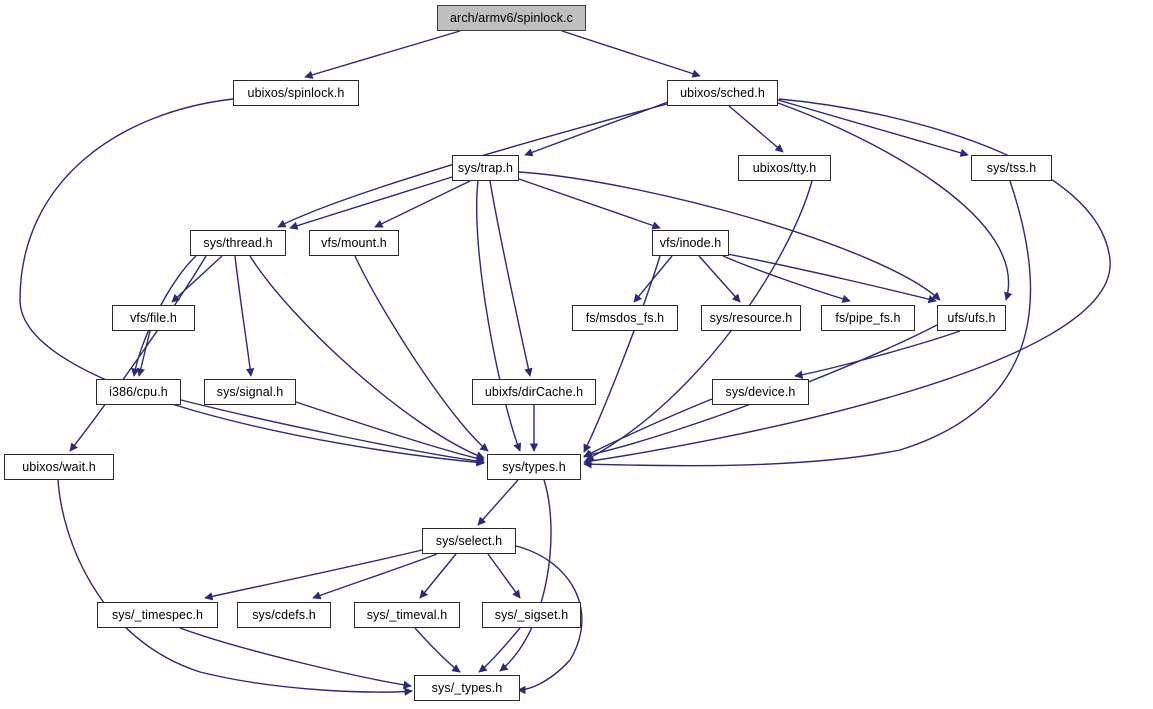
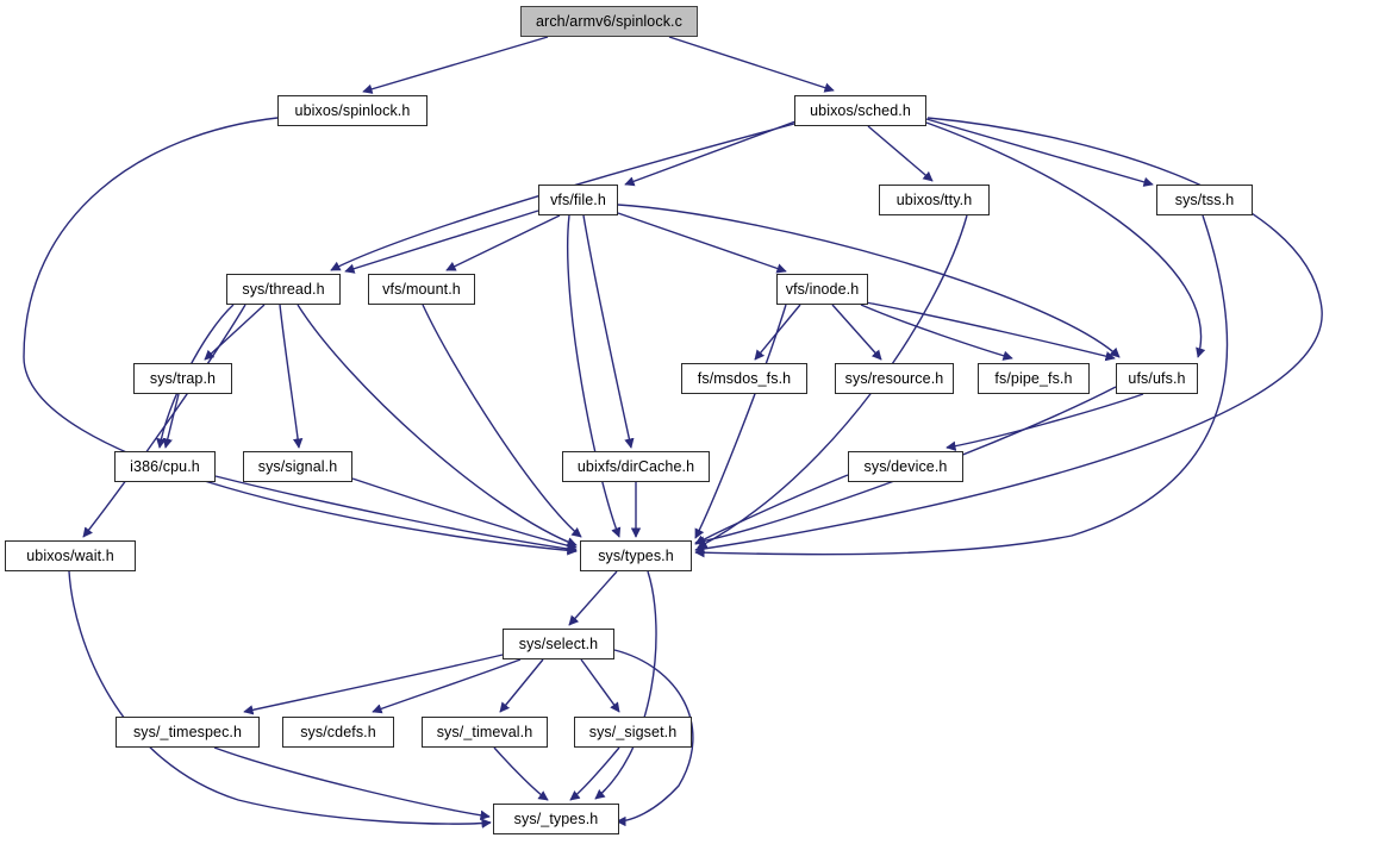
  arch/armv6/spinlock.c
  ubixos/spinlock.h
  ubixos/sched.h
- sys/trap.h
+ vfs/file.h
  ubixos/tty.h
  sys/tss.h
  sys/thread.h
  vfs/mount.h
  vfs/inode.h
- vfs/file.h
+ sys/trap.h
  fs/msdos_fs.h
  sys/resource.h
  fs/pipe_fs.h
  ufs/ufs.h
  i386/cpu.h
  sys/signal.h
  ubixfs/dirCache.h
  sys/device.h
  ubixos/wait.h
  sys/types.h
  sys/select.h
  sys/_timespec.h
  sys/cdefs.h
  sys/_timeval.h
  sys/_sigset.h
  sys/_types.h
